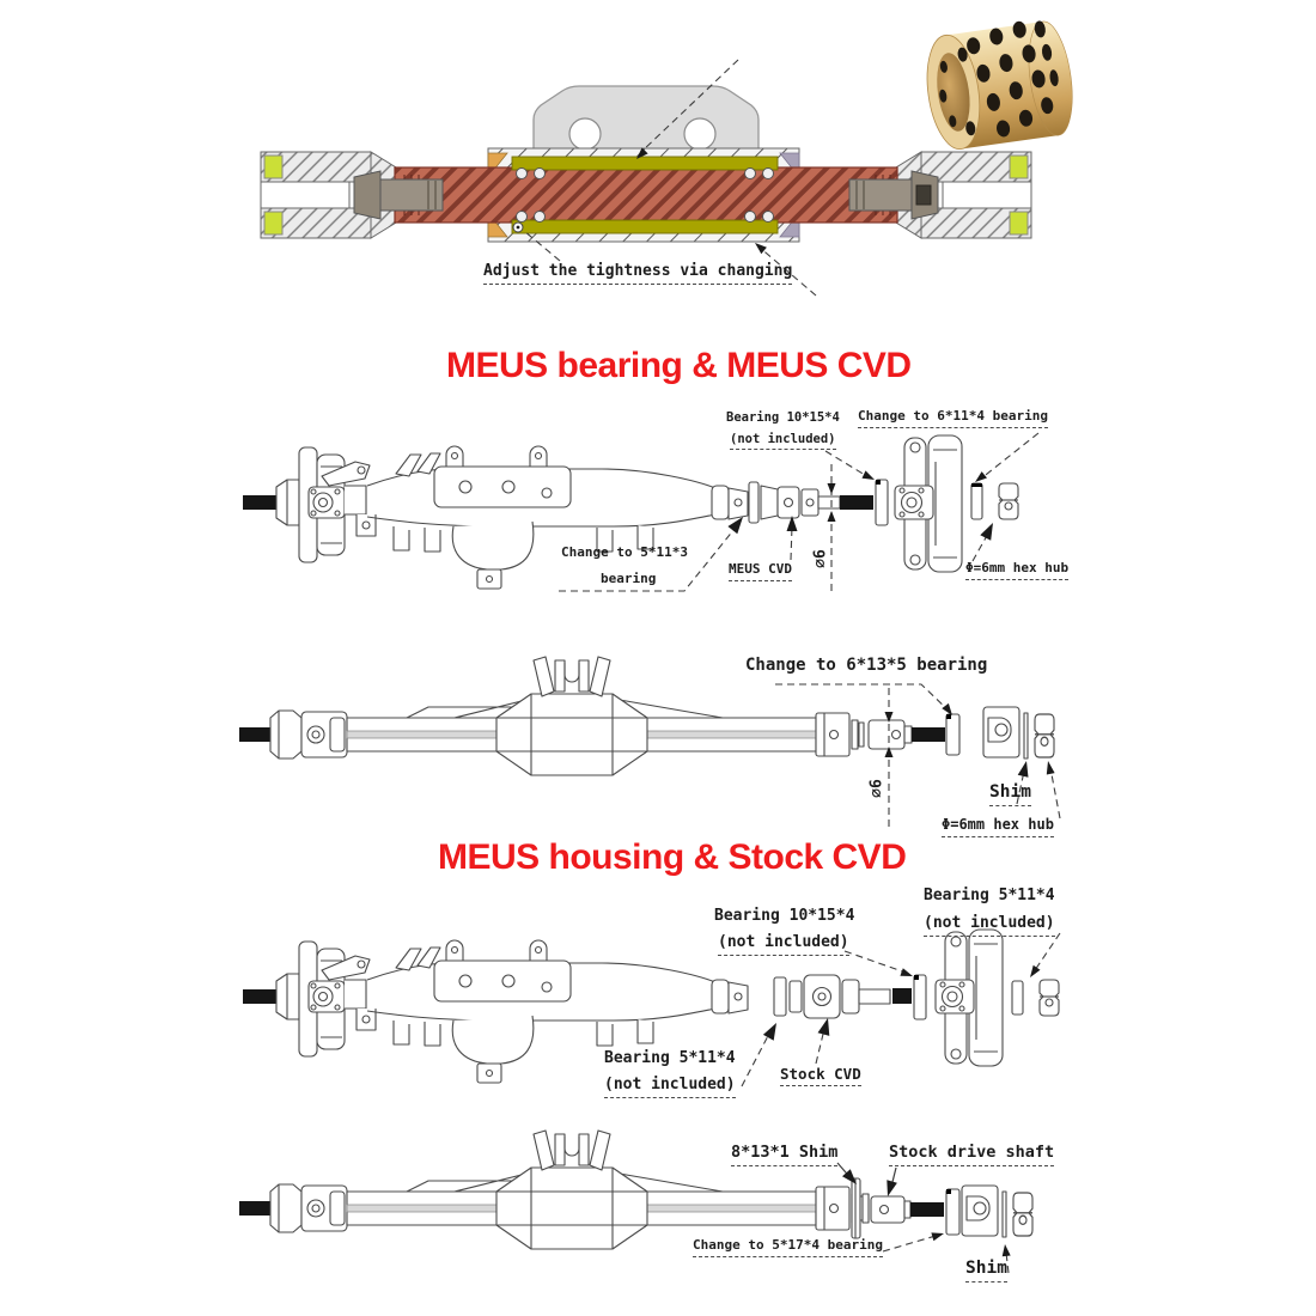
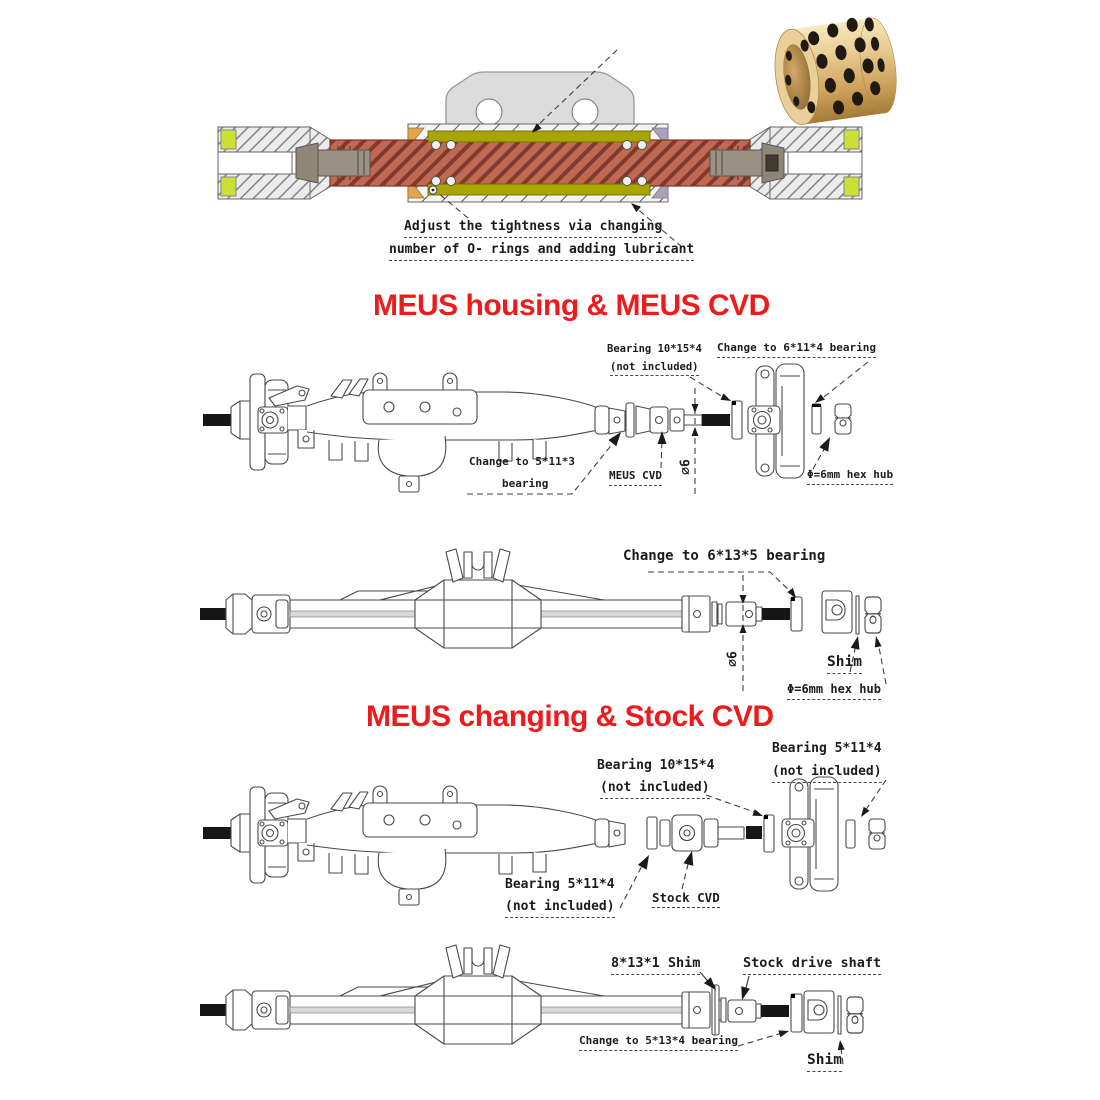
  Adjust the tightness via changing
+ number of O- rings and adding lubricant
- MEUS bearing & MEUS CVD
+ MEUS housing & MEUS CVD
  Bearing 10*15*4
  (not included)
  Change to 6*11*4 bearing
  Change to 5*11*3
  bearing
  MEUS CVD
  Φ=6mm hex hub
  Change to 6*13*5 bearing
  Shim
  Φ=6mm hex hub
- MEUS housing & Stock CVD
+ MEUS changing & Stock CVD
  Bearing 10*15*4
  (not included)
  Bearing 5*11*4
  (not included)
  Bearing 5*11*4
  (not included)
  Stock CVD
  8*13*1 Shim
  Stock drive shaft
- Change to 5*17*4 bearing
+ Change to 5*13*4 bearing
  Shim
